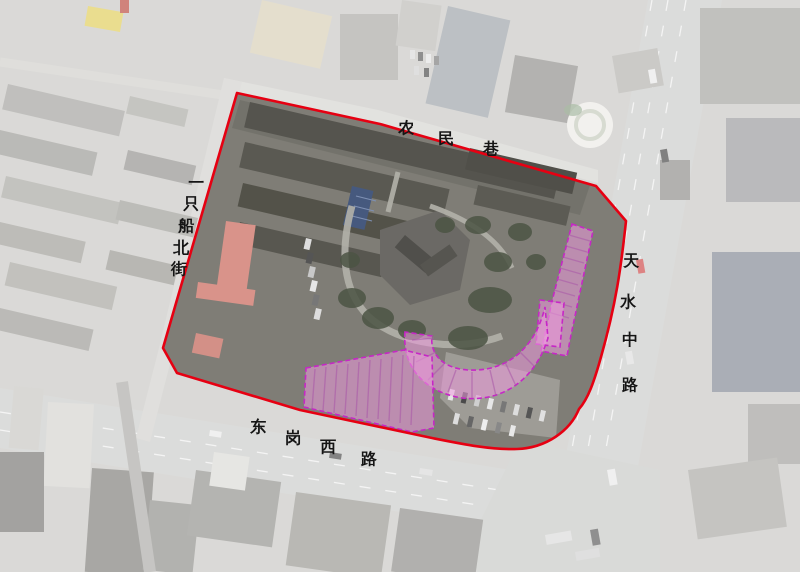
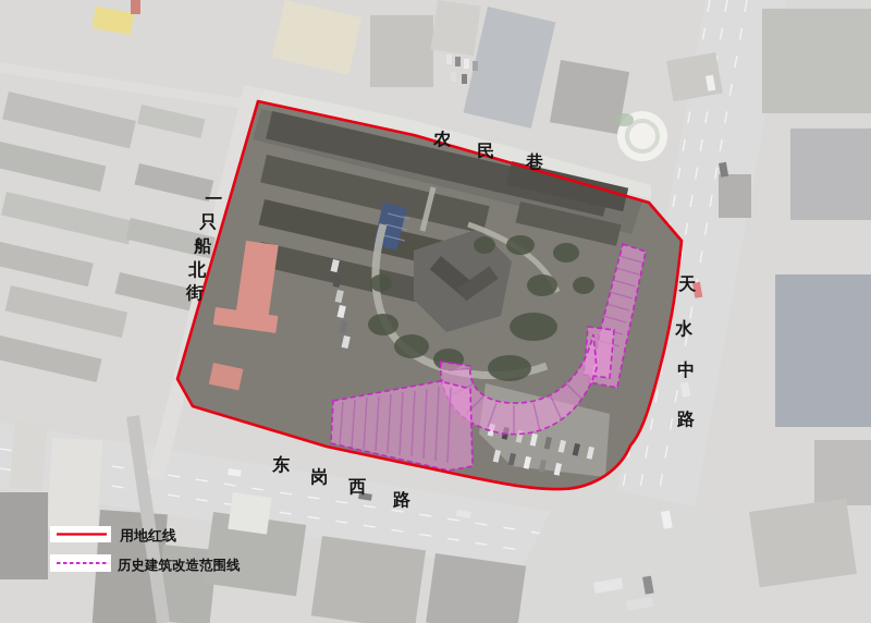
  农 民 巷
  一 只 船 北 街
  天 水 中 路
  东 岗 西 路
+ 用地红线
+ 历史建筑改造范围线
